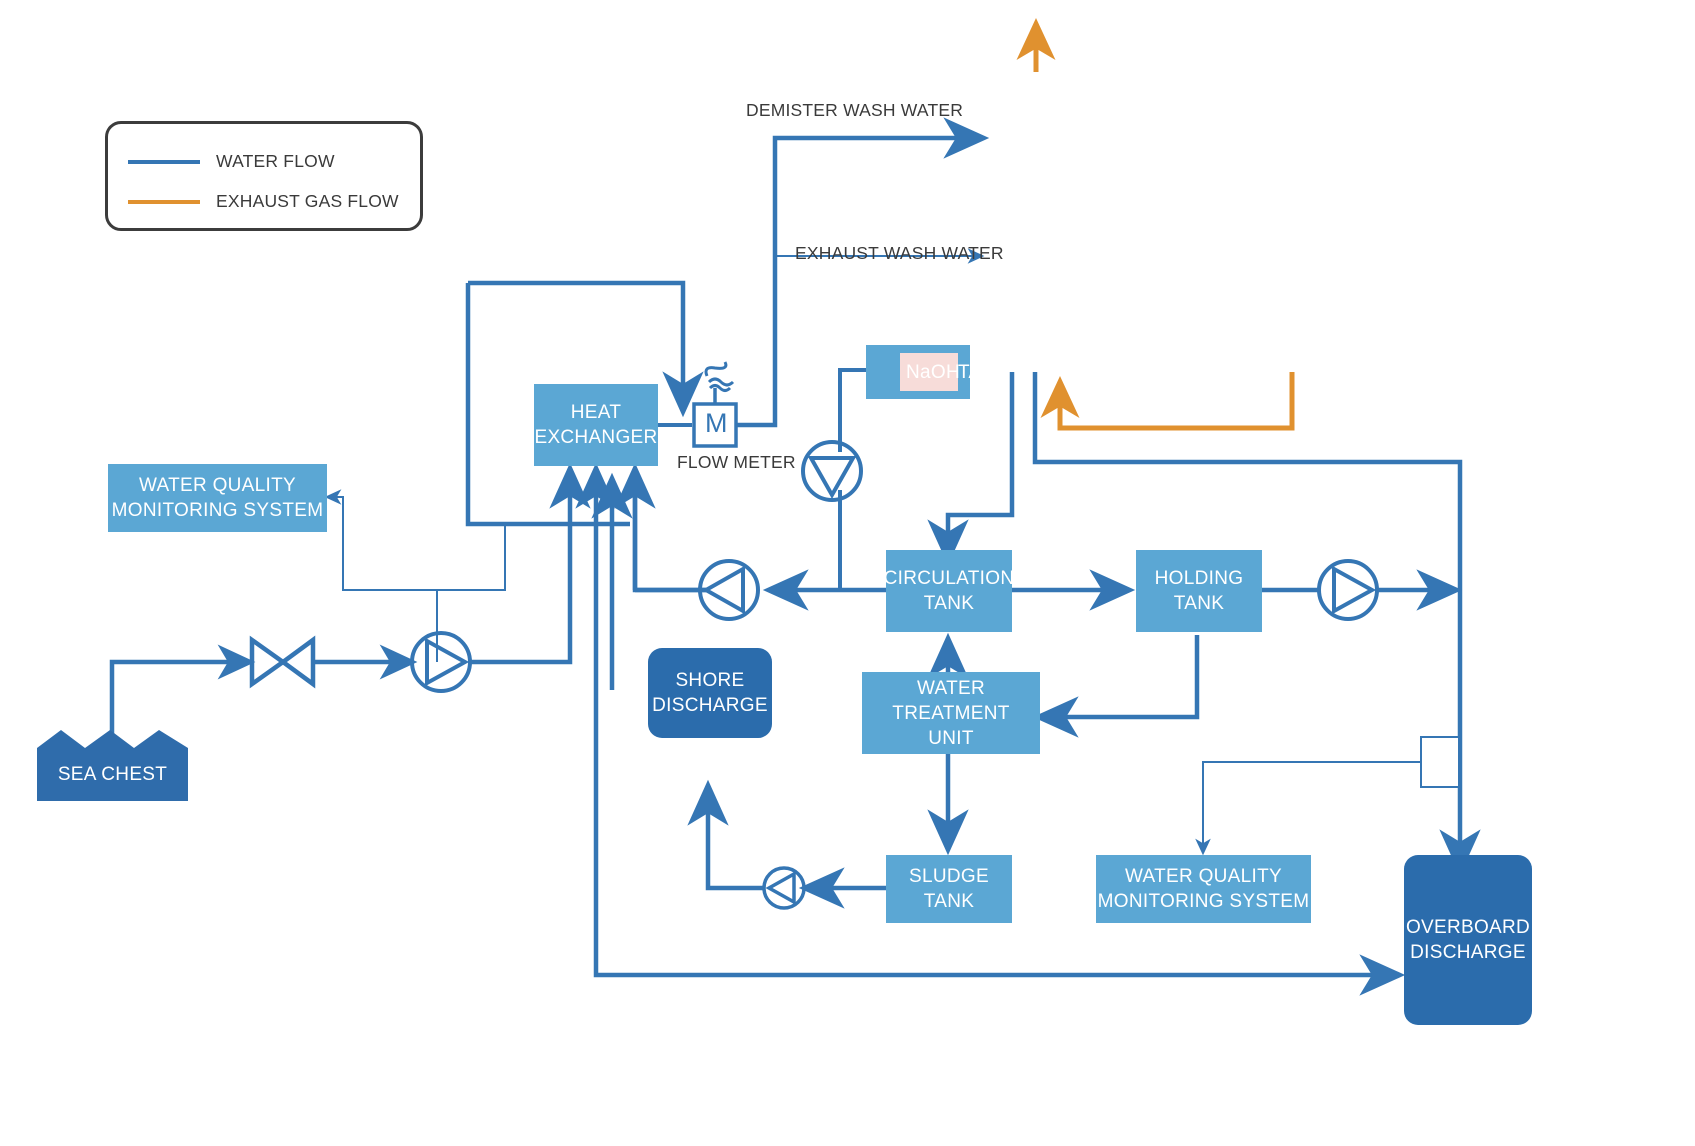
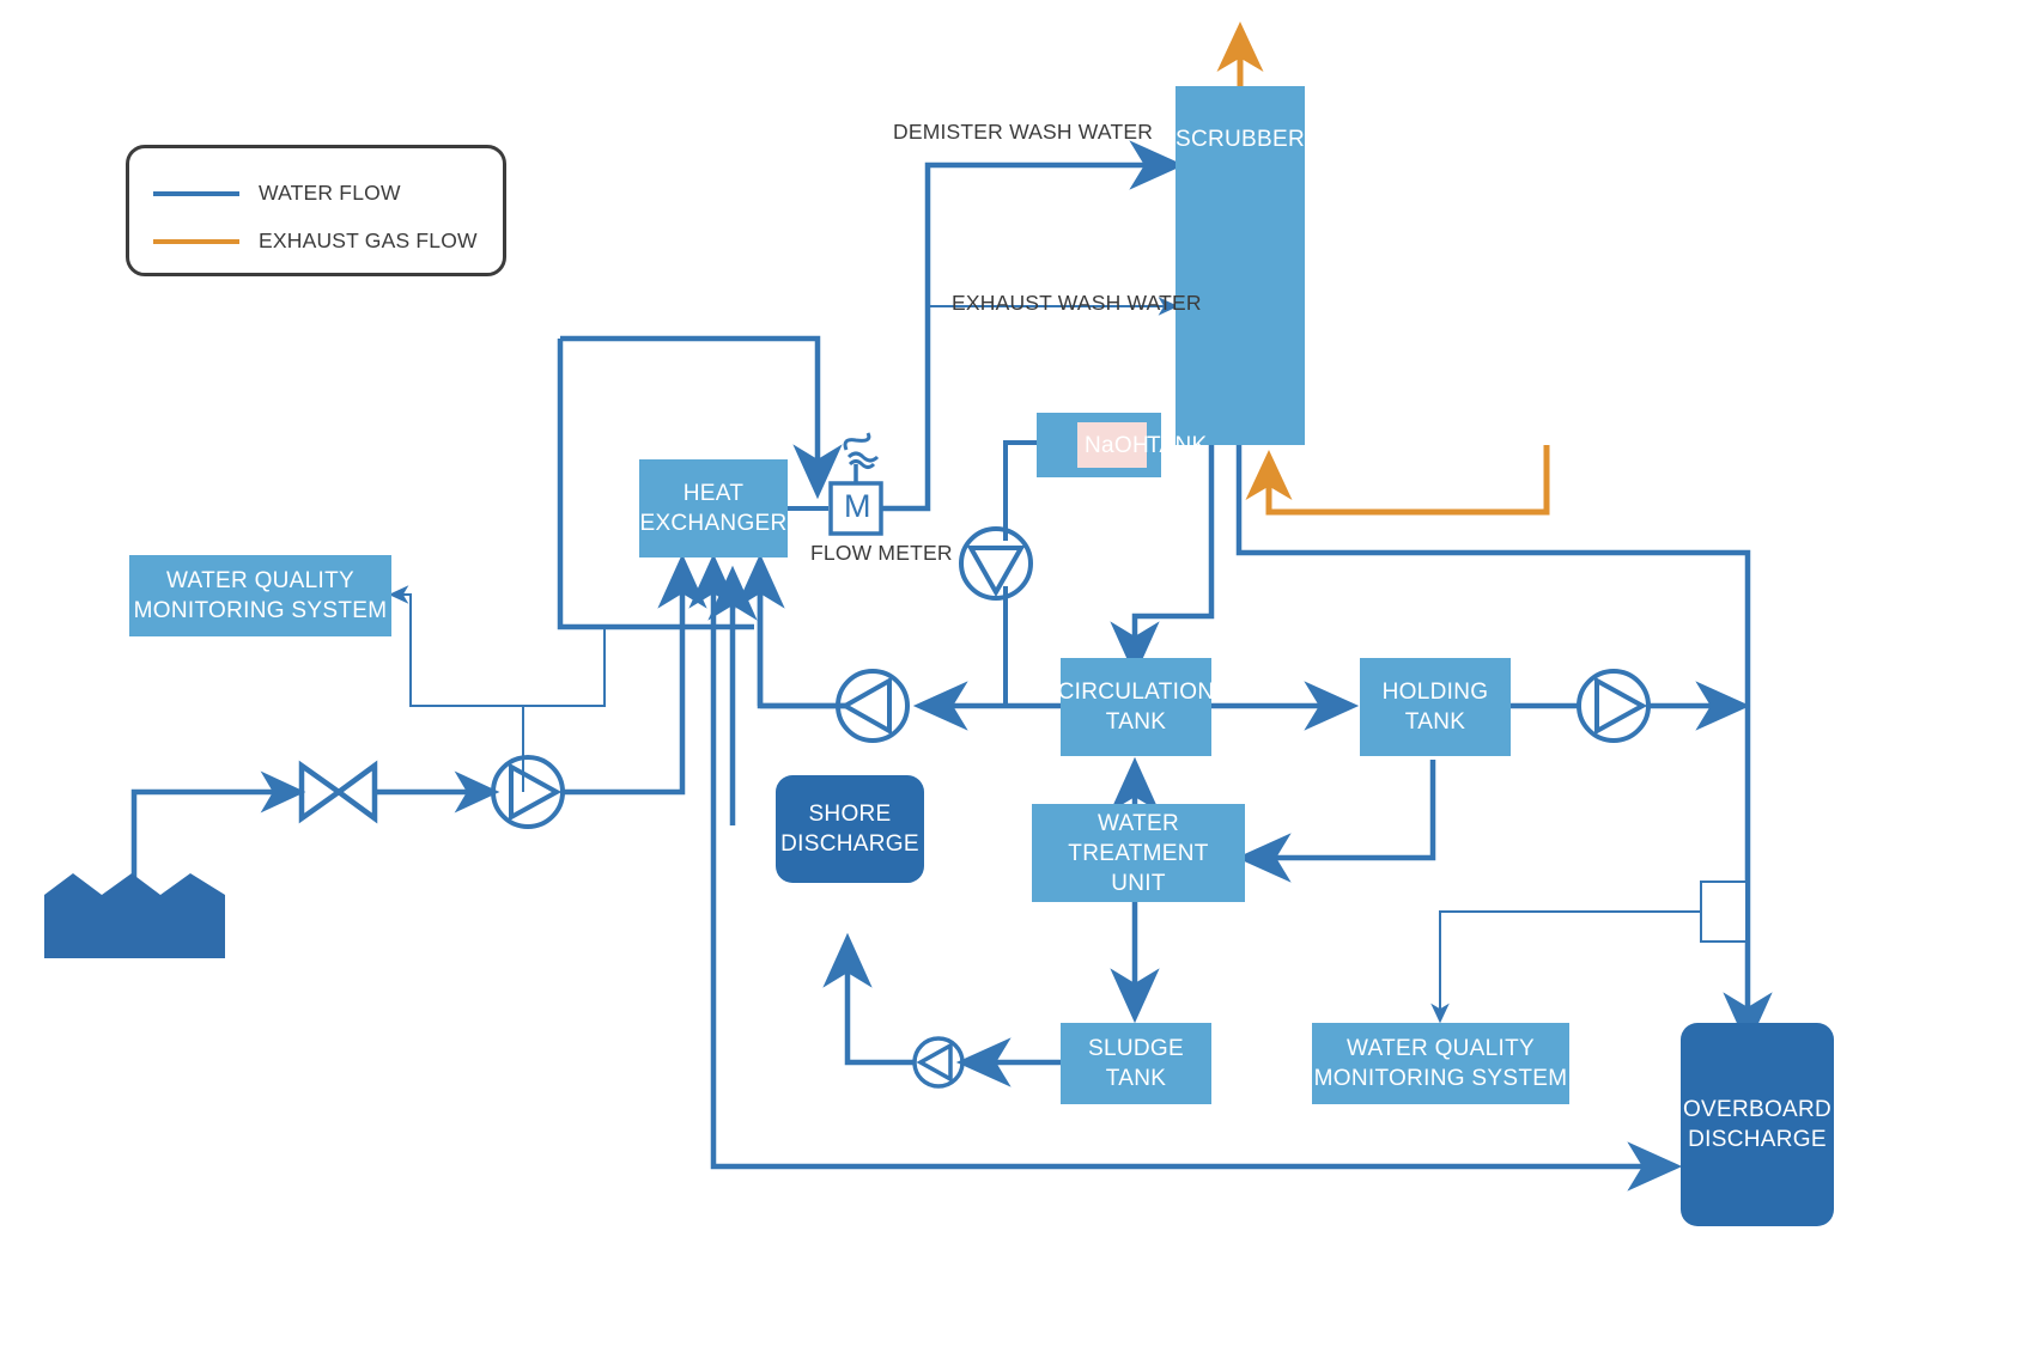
  WATER FLOW
  EXHAUST GAS FLOW
+ SCRUBBER
  NaOH
  TANK
  HEAT
  EXCHANGER
  WATER QUALITY
  MONITORING SYSTEM
- SEA CHEST
  CIRCULATION
  TANK
  HOLDING
  TANK
  WATER TREATMENT
  UNIT
  SHORE
  DISCHARGE
  SLUDGE
  TANK
  WATER QUALITY
  MONITORING SYSTEM
  OVERBOARD
  DISCHARGE
  DEMISTER WASH WATER
  EXHAUST WASH WATER
  FLOW METER
  M
